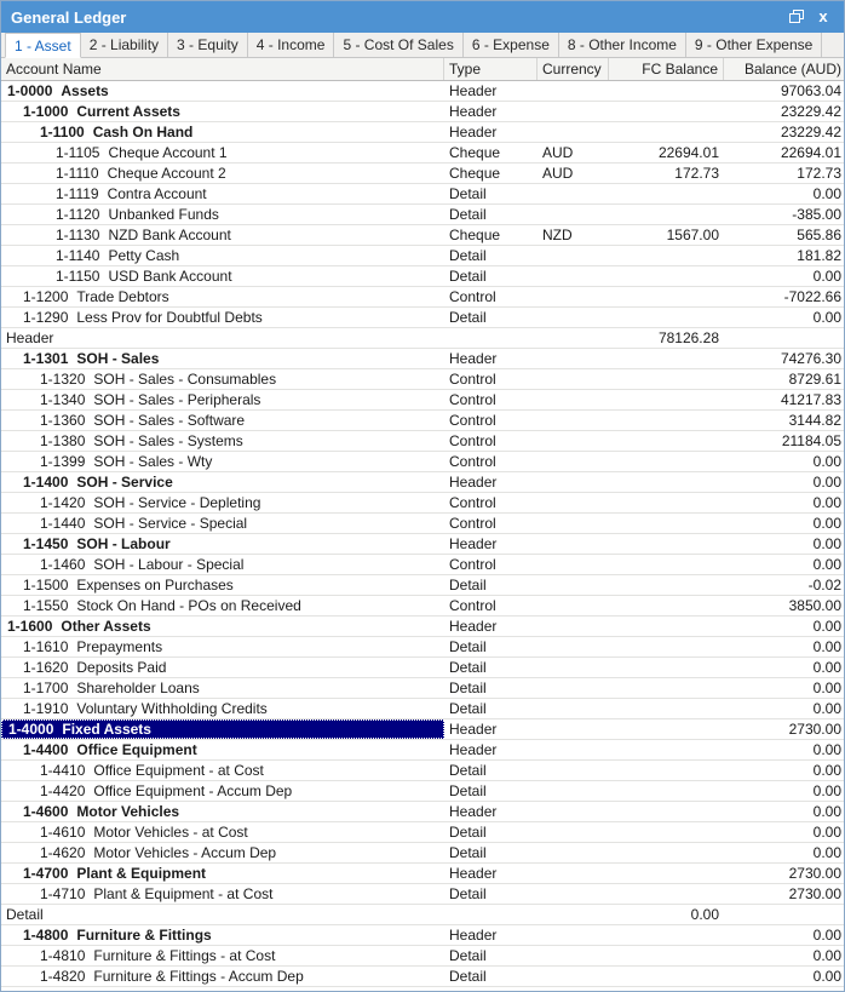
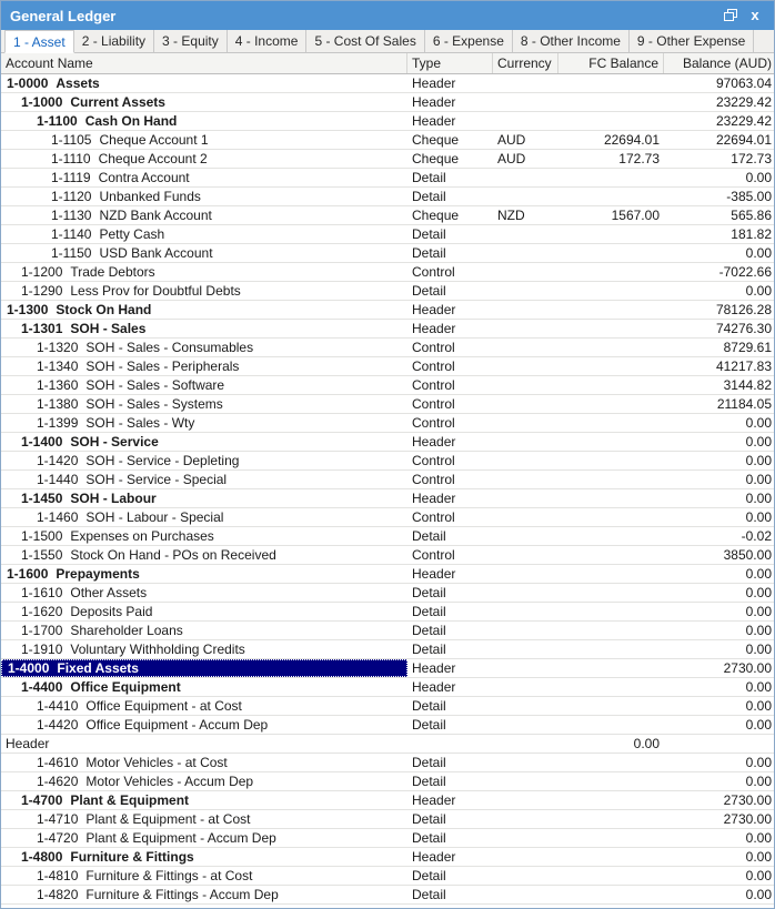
  General Ledger
  x
  1 - Asset
  2 - Liability
  3 - Equity
  4 - Income
  5 - Cost Of Sales
  6 - Expense
  8 - Other Income
  9 - Other Expense
  Account Name
  Type
  Currency
  FC Balance
  Balance (AUD)
  1-0000
  Assets
  Header
  97063.04
  1-1000
  Current Assets
  Header
  23229.42
  1-1100
  Cash On Hand
  Header
  23229.42
  1-1105
  Cheque Account 1
  Cheque
  AUD
  22694.01
  22694.01
  1-1110
  Cheque Account 2
  Cheque
  AUD
  172.73
  172.73
  1-1119
  Contra Account
  Detail
  0.00
  1-1120
  Unbanked Funds
  Detail
  -385.00
  1-1130
  NZD Bank Account
  Cheque
  NZD
  1567.00
  565.86
  1-1140
  Petty Cash
  Detail
  181.82
  1-1150
  USD Bank Account
  Detail
  0.00
  1-1200
  Trade Debtors
  Control
  -7022.66
  1-1290
  Less Prov for Doubtful Debts
  Detail
  0.00
+ 1-1300
+ Stock On Hand
  Header
  78126.28
  1-1301
  SOH - Sales
  Header
  74276.30
  1-1320
  SOH - Sales - Consumables
  Control
  8729.61
  1-1340
  SOH - Sales - Peripherals
  Control
  41217.83
  1-1360
  SOH - Sales - Software
  Control
  3144.82
  1-1380
  SOH - Sales - Systems
  Control
  21184.05
  1-1399
  SOH - Sales - Wty
  Control
  0.00
  1-1400
  SOH - Service
  Header
  0.00
  1-1420
  SOH - Service - Depleting
  Control
  0.00
  1-1440
  SOH - Service - Special
  Control
  0.00
  1-1450
  SOH - Labour
  Header
  0.00
  1-1460
  SOH - Labour - Special
  Control
  0.00
  1-1500
  Expenses on Purchases
  Detail
  -0.02
  1-1550
  Stock On Hand - POs on Received
  Control
  3850.00
  1-1600
- Other Assets
+ Prepayments
  Header
  0.00
  1-1610
- Prepayments
+ Other Assets
  Detail
  0.00
  1-1620
  Deposits Paid
  Detail
  0.00
  1-1700
  Shareholder Loans
  Detail
  0.00
  1-1910
  Voluntary Withholding Credits
  Detail
  0.00
  1-4000
  Fixed Assets
  Header
  2730.00
  1-4400
  Office Equipment
  Header
  0.00
  1-4410
  Office Equipment - at Cost
  Detail
  0.00
  1-4420
  Office Equipment - Accum Dep
  Detail
  0.00
- 1-4600
- Motor Vehicles
  Header
  0.00
  1-4610
  Motor Vehicles - at Cost
  Detail
  0.00
  1-4620
  Motor Vehicles - Accum Dep
  Detail
  0.00
  1-4700
  Plant & Equipment
  Header
  2730.00
  1-4710
  Plant & Equipment - at Cost
  Detail
  2730.00
+ 1-4720
+ Plant & Equipment - Accum Dep
  Detail
  0.00
  1-4800
  Furniture & Fittings
  Header
  0.00
  1-4810
  Furniture & Fittings - at Cost
  Detail
  0.00
  1-4820
  Furniture & Fittings - Accum Dep
  Detail
  0.00
